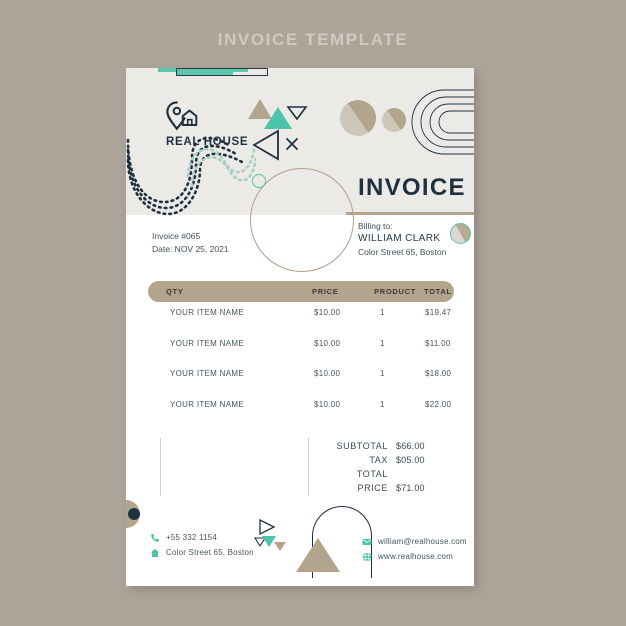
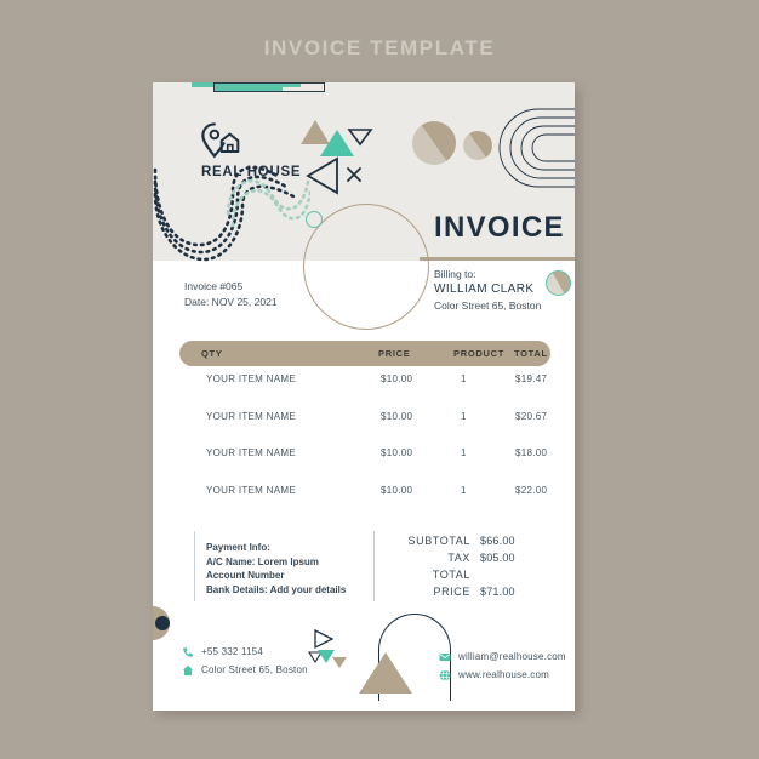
  INVOICE TEMPLATE
  REAL HOUSE
  INVOICE
  Invoice #065
  Date: NOV 25, 2021
  Billing to:
  WILLIAM CLARK
  Color Street 65, Boston
  QTY
  PRICE
  PRODUCT
  TOTAL
  YOUR ITEM NAME
  $10.00
  1
  $19.47
  YOUR ITEM NAME
  $10.00
  1
- $11.00
+ $20.67
  YOUR ITEM NAME
  $10.00
  1
  $18.00
  YOUR ITEM NAME
  $10.00
  1
  $22.00
+ Payment Info:
+ A/C Name: Lorem Ipsum
+ Account Number
+ Bank Details: Add your details
  SUBTOTAL
  $66.00
  TAX
  $05.00
  TOTAL
  PRICE
  $71.00
  +55 332 1154
  Color Street 65, Boston
  william@realhouse.com
  www.realhouse.com
